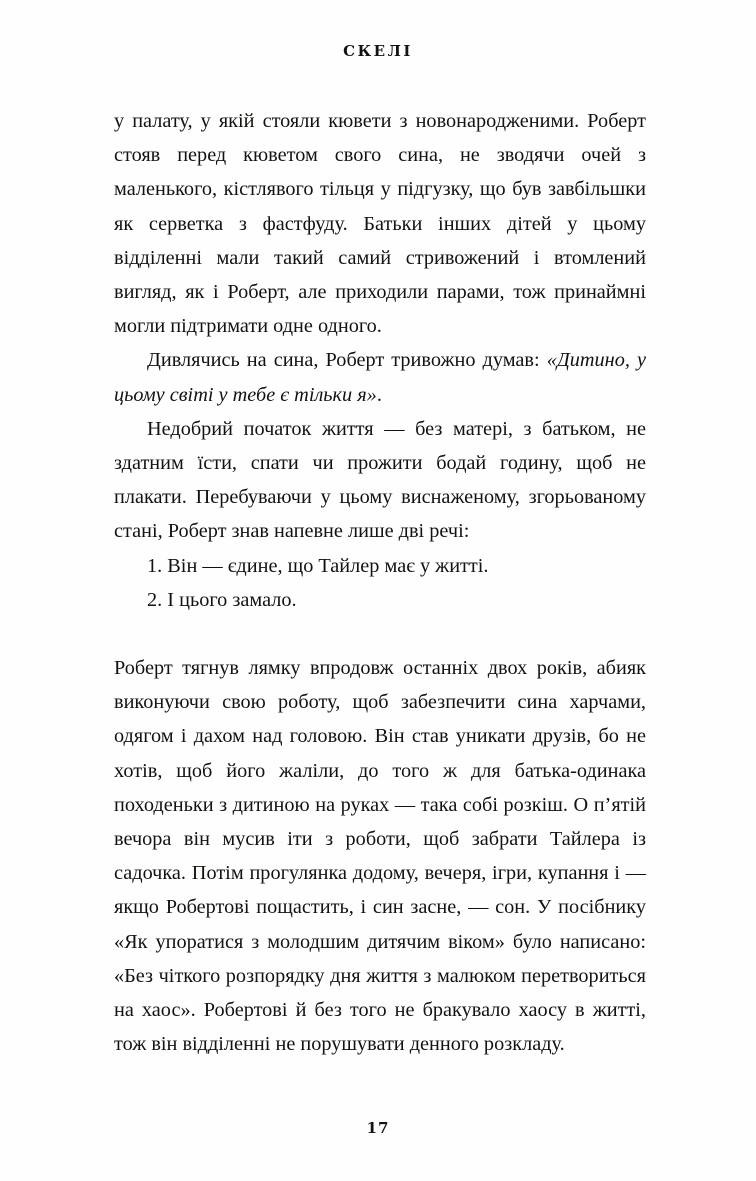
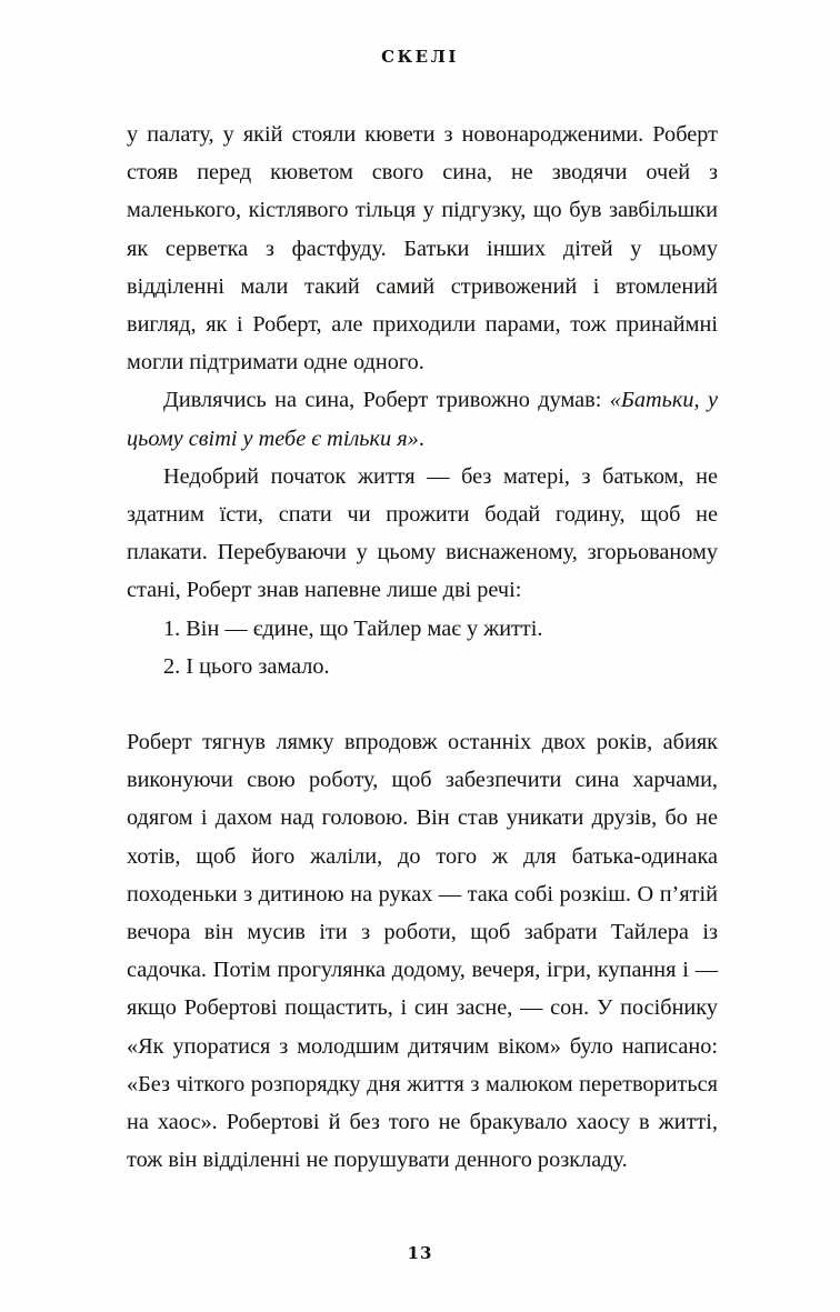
  СКЕЛІ
  у палату, у якій стояли кювети з новонародже­ними. Роберт стояв перед кюветом свого сина, не зводячи очей з маленького, кістлявого тільця у підгузку, що був завбільшки як серветка з фаст­фуду. Батьки інших дітей у цьому відділенні мали такий самий стривожений і втомлений вигляд, як і Роберт, але приходили парами, тож принаймні могли підтримати одне одного.
- Дивлячись на сина, Роберт тривожно думав: «Дитино, у цьому світі у тебе є тільки я».
+ Дивлячись на сина, Роберт тривожно думав: «Батьки, у цьому світі у тебе є тільки я».
  Недобрий початок життя — без матері, з бать­ком, не здатним їсти, спати чи прожити бодай годину, щоб не плакати. Перебуваючи у цьому виснаженому, згорьованому стані, Роберт знав на­певне лише дві речі:
  1. Він — єдине, що Тайлер має у житті.
  2. І цього замало.
  Роберт тягнув лямку впродовж останніх двох ро­ків, абияк виконуючи свою роботу, щоб забезпечи­ти сина харчами, одягом і дахом над головою. Він став уникати друзів, бо не хотів, щоб його жаліли, до того ж для батька-одинака походеньки з дити­ною на руках — така собі розкіш. О п’ятій вечора він мусив іти з роботи, щоб забрати Тайлера із садочка. Потім прогулянка додому, вечеря, ігри, купання і — якщо Робертові пощастить, і син за­сне, — сон. У посібнику «Як упоратися з молод­шим дитячим віком» було написано: «Без чіткого розпорядку дня життя з малюком перетвориться на хаос». Робертові й без того не бракувало хаосу в житті, тож він відділенні не порушувати денно­го розкладу.
- 17
+ 13
